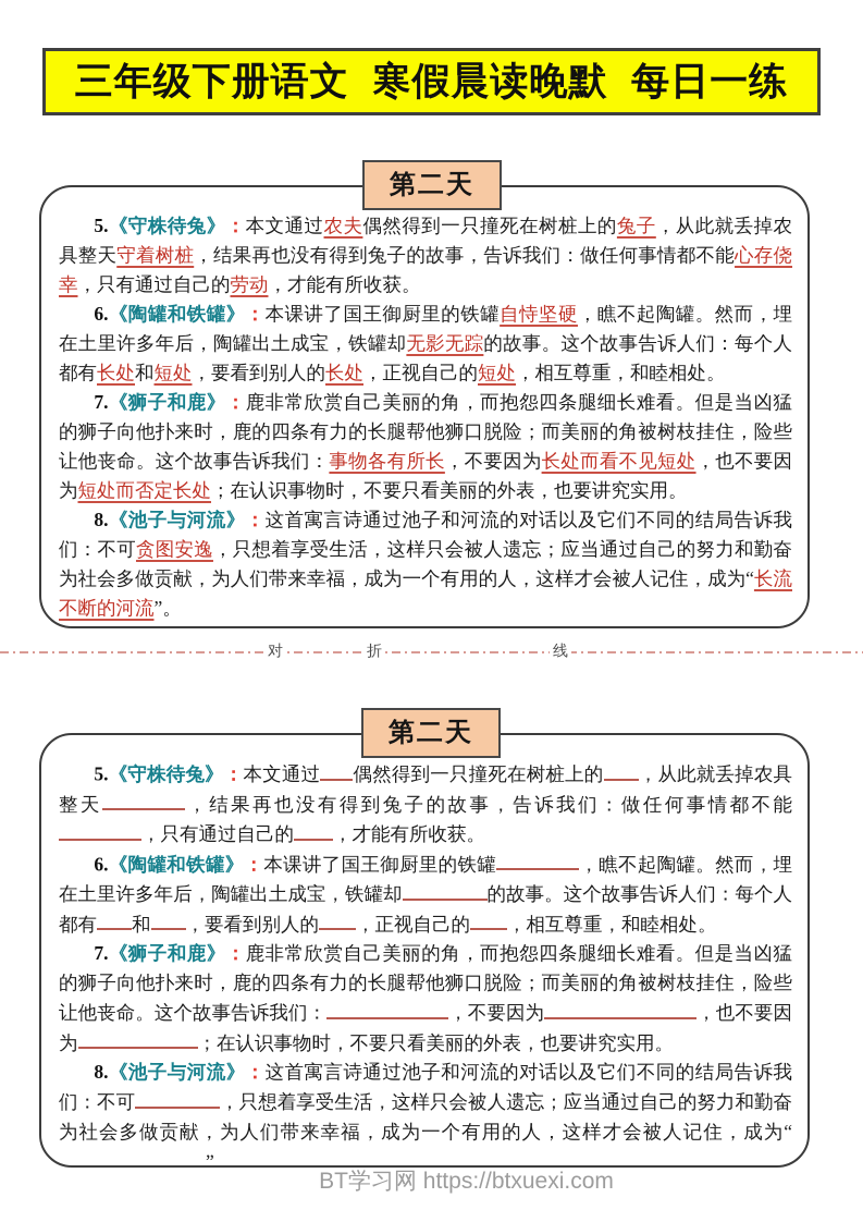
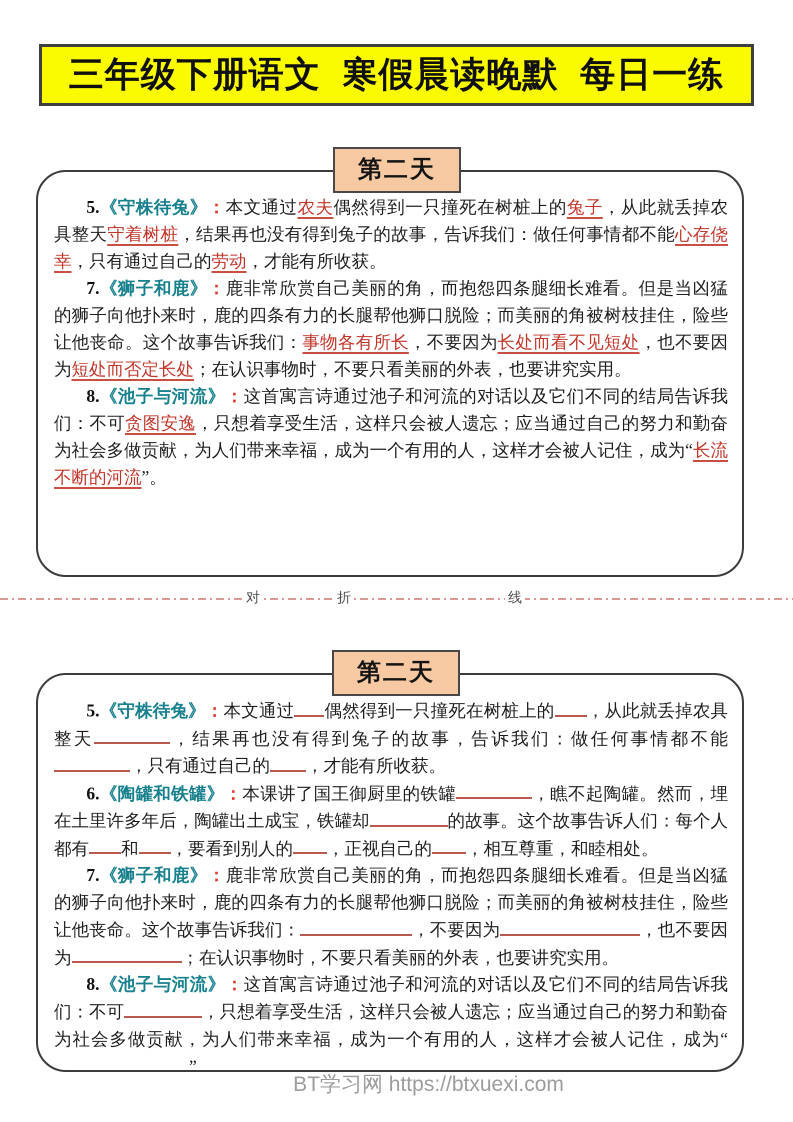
  三年级下册语文 寒假晨读晚默 每日一练
  第二天
  5.《守株待兔》：本文通过农夫偶然得到一只撞死在树桩上的兔子，从此就丢掉农具整天守着树桩，结果再也没有得到兔子的故事，告诉我们：做任何事情都不能心存侥幸，只有通过自己的劳动，才能有所收获。
- 6.《陶罐和铁罐》：本课讲了国王御厨里的铁罐自恃坚硬，瞧不起陶罐。然而，埋在土里许多年后，陶罐出土成宝，铁罐却无影无踪的故事。这个故事告诉人们：每个人都有长处和短处，要看到别人的长处，正视自己的短处，相互尊重，和睦相处。
  7.《狮子和鹿》：鹿非常欣赏自己美丽的角，而抱怨四条腿细长难看。但是当凶猛的狮子向他扑来时，鹿的四条有力的长腿帮他狮口脱险；而美丽的角被树枝挂住，险些让他丧命。这个故事告诉我们：事物各有所长，不要因为长处而看不见短处，也不要因为短处而否定长处；在认识事物时，不要只看美丽的外表，也要讲究实用。
  8.《池子与河流》：这首寓言诗通过池子和河流的对话以及它们不同的结局告诉我们：不可贪图安逸，只想着享受生活，这样只会被人遗忘；应当通过自己的努力和勤奋为社会多做贡献，为人们带来幸福，成为一个有用的人，这样才会被人记住，成为“长流不断的河流”。
  对
  折
  线
  第二天
  5.《守株待兔》：本文通过 偶然得到一只撞死在树桩上的 ，从此就丢掉农具整天 ，结果再也没有得到兔子的故事，告诉我们：做任何事情都不能，只有通过自己的 ，才能有所收获。
  6.《陶罐和铁罐》：本课讲了国王御厨里的铁罐 ，瞧不起陶罐。然而，埋在土里许多年后，陶罐出土成宝，铁罐却 的故事。这个故事告诉人们：每个人都有 和 ，要看到别人的 ，正视自己的 ，相互尊重，和睦相处。
  7.《狮子和鹿》：鹿非常欣赏自己美丽的角，而抱怨四条腿细长难看。但是当凶猛的狮子向他扑来时，鹿的四条有力的长腿帮他狮口脱险；而美丽的角被树枝挂住，险些让他丧命。这个故事告诉我们： ，不要因为 ，也不要因为 ；在认识事物时，不要只看美丽的外表，也要讲究实用。
  8.《池子与河流》：这首寓言诗通过池子和河流的对话以及它们不同的结局告诉我们：不可 ，只想着享受生活，这样只会被人遗忘；应当通过自己的努力和勤奋为社会多做贡献，为人们带来幸福，成为一个有用的人，这样才会被人记住，成为“”。
  BT学习网 https://btxuexi.com
